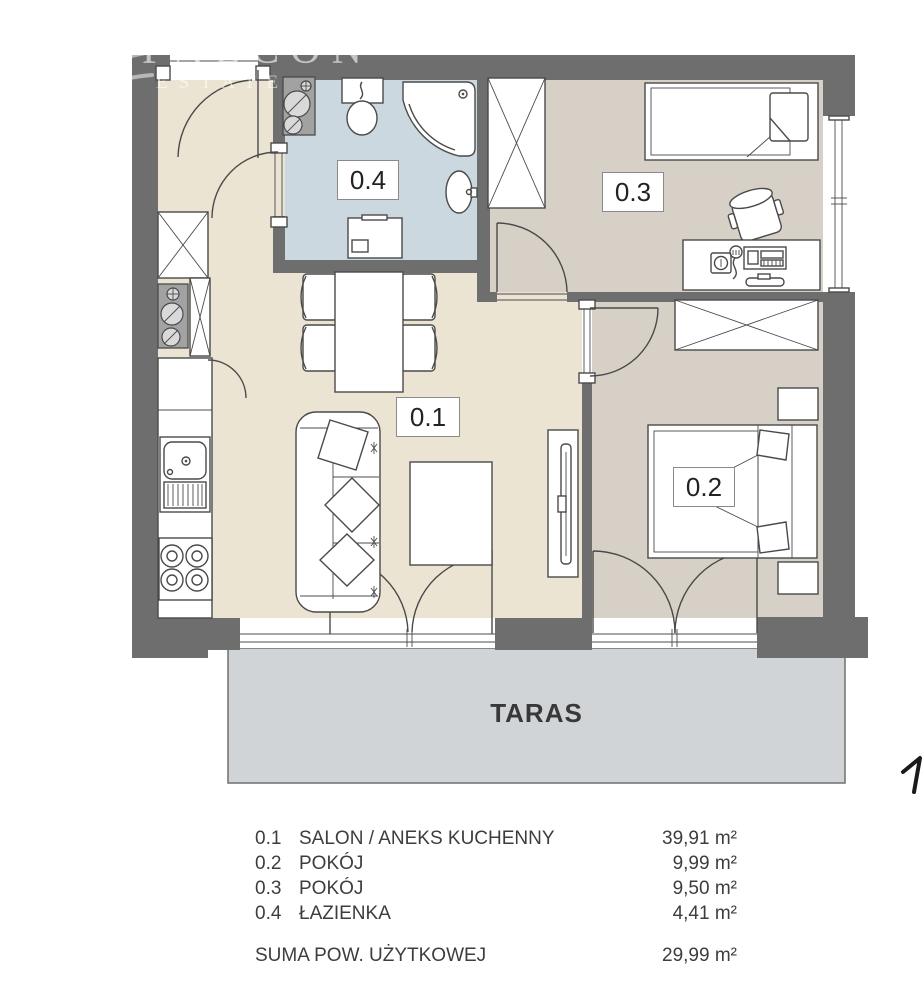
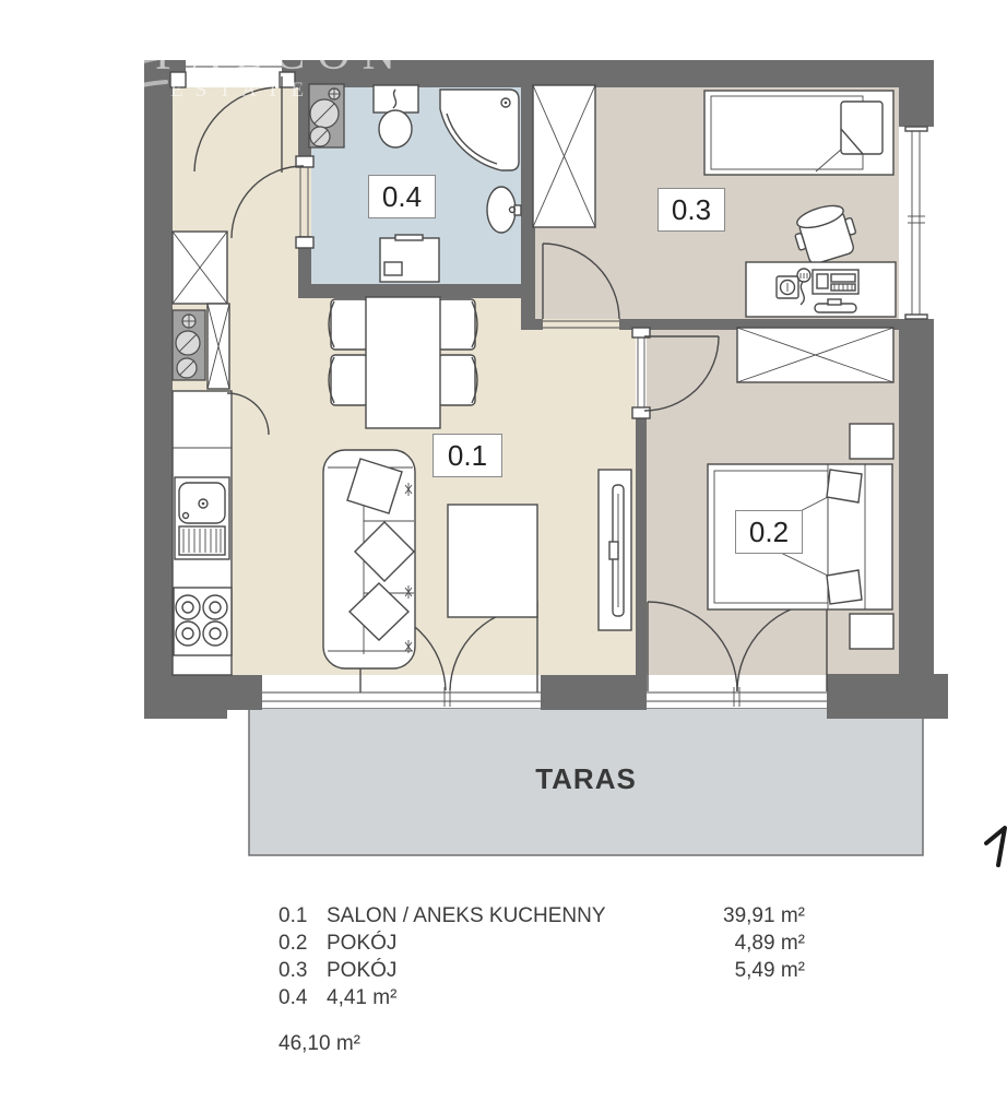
  FALCON
  ESTATE
  0.1
  0.2
  0.3
  0.4
  TARAS
  0.1
  SALON / ANEKS KUCHENNY
  39,91 m²
  0.2
  POKÓJ
- 9,99 m²
+ 4,89 m²
  0.3
  POKÓJ
- 9,50 m²
+ 5,49 m²
  0.4
- ŁAZIENKA
  4,41 m²
- SUMA POW. UŻYTKOWEJ
- 29,99 m²
+ 46,10 m²
